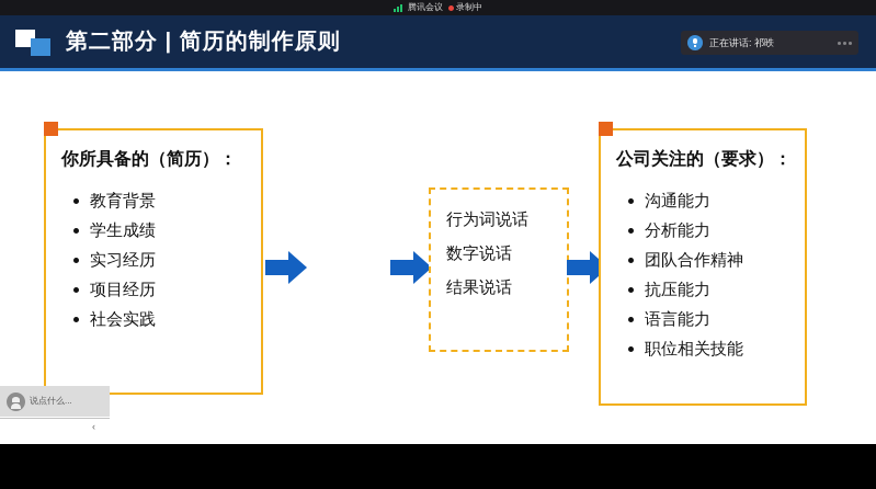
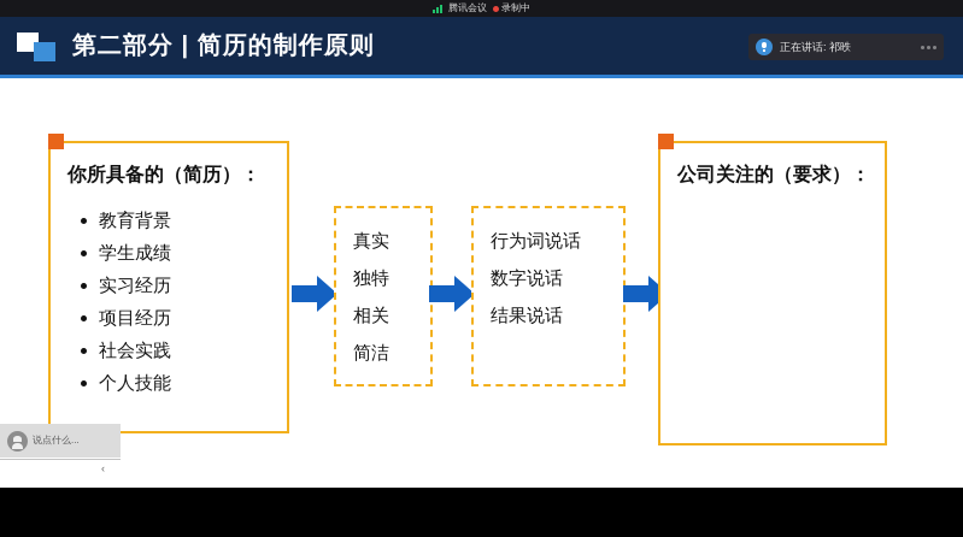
  腾讯会议
  录制中
  第二部分 | 简历的制作原则
  正在讲话: 祁昳
  你所具备的（简历）：
  教育背景
  学生成绩
  实习经历
  项目经历
  社会实践
+ 个人技能
+ 真实
+ 独特
+ 相关
+ 简洁
  行为词说话
  数字说话
  结果说话
  公司关注的（要求）：
- 沟通能力
- 分析能力
- 团队合作精神
- 抗压能力
- 语言能力
- 职位相关技能
  说点什么...
  ‹
